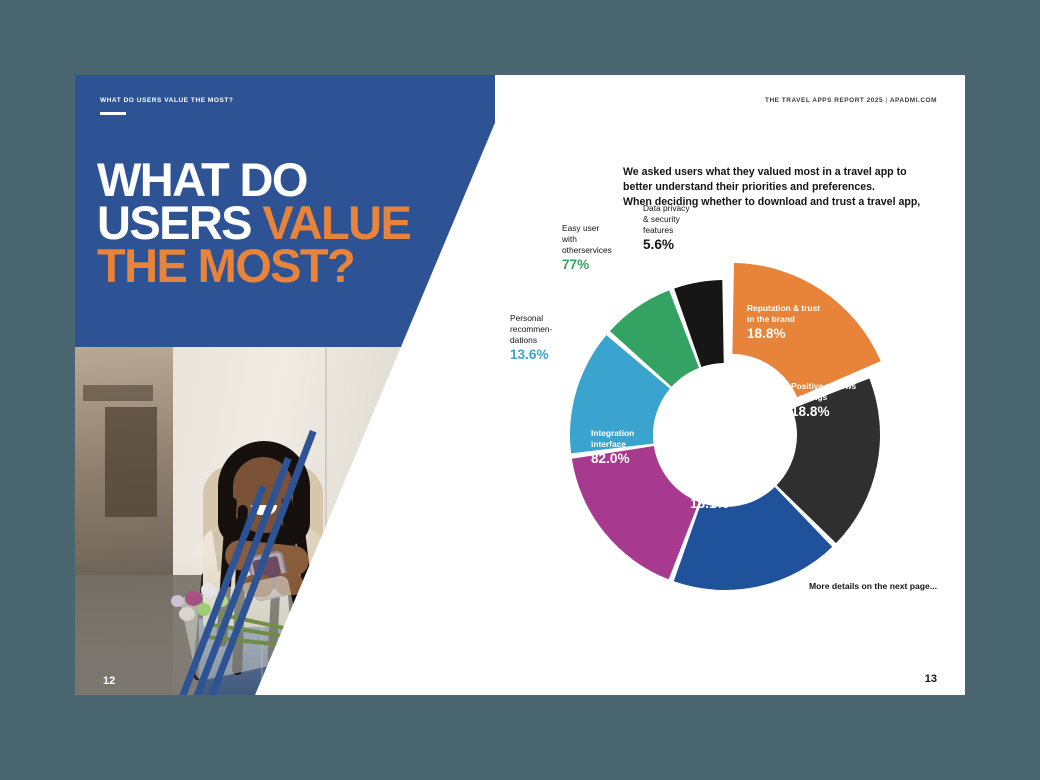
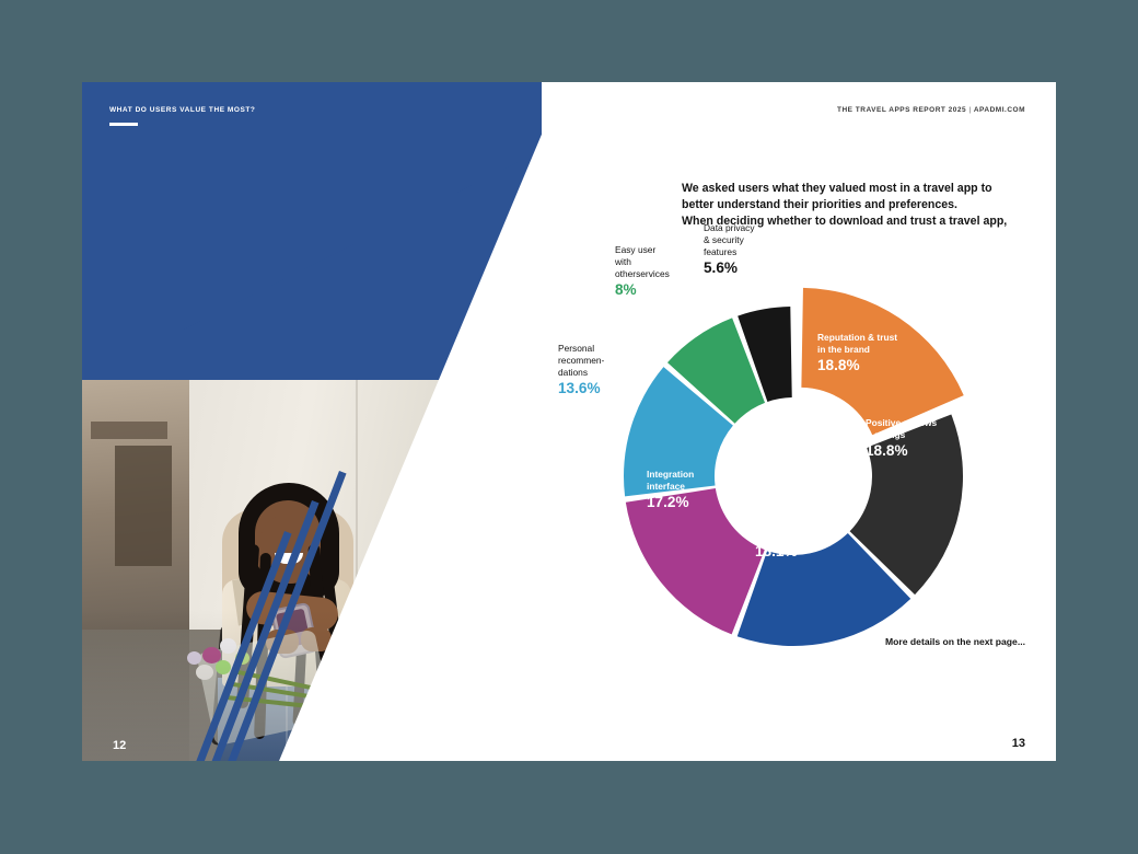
- WHAT DO
- USERS VALUE
- THE MOST?
  12
  We asked users what they valued most in a travel app to
  better understand their priorities and preferences.
  When deciding whether to download and trust a travel app,
  Reputation & trust
  in the brand
  18.8%
  Positive reviews
  & ratings
  18.8%
  18.1%
  Integration
  interface
- 82.0%
+ 17.2%
  Personal
  recommen-
  dations
  13.6%
  Easy user
  with
  otherservices
- 77%
+ 8%
  Data privacy
  & security
  features
  5.6%
  More details on the next page...
  13
